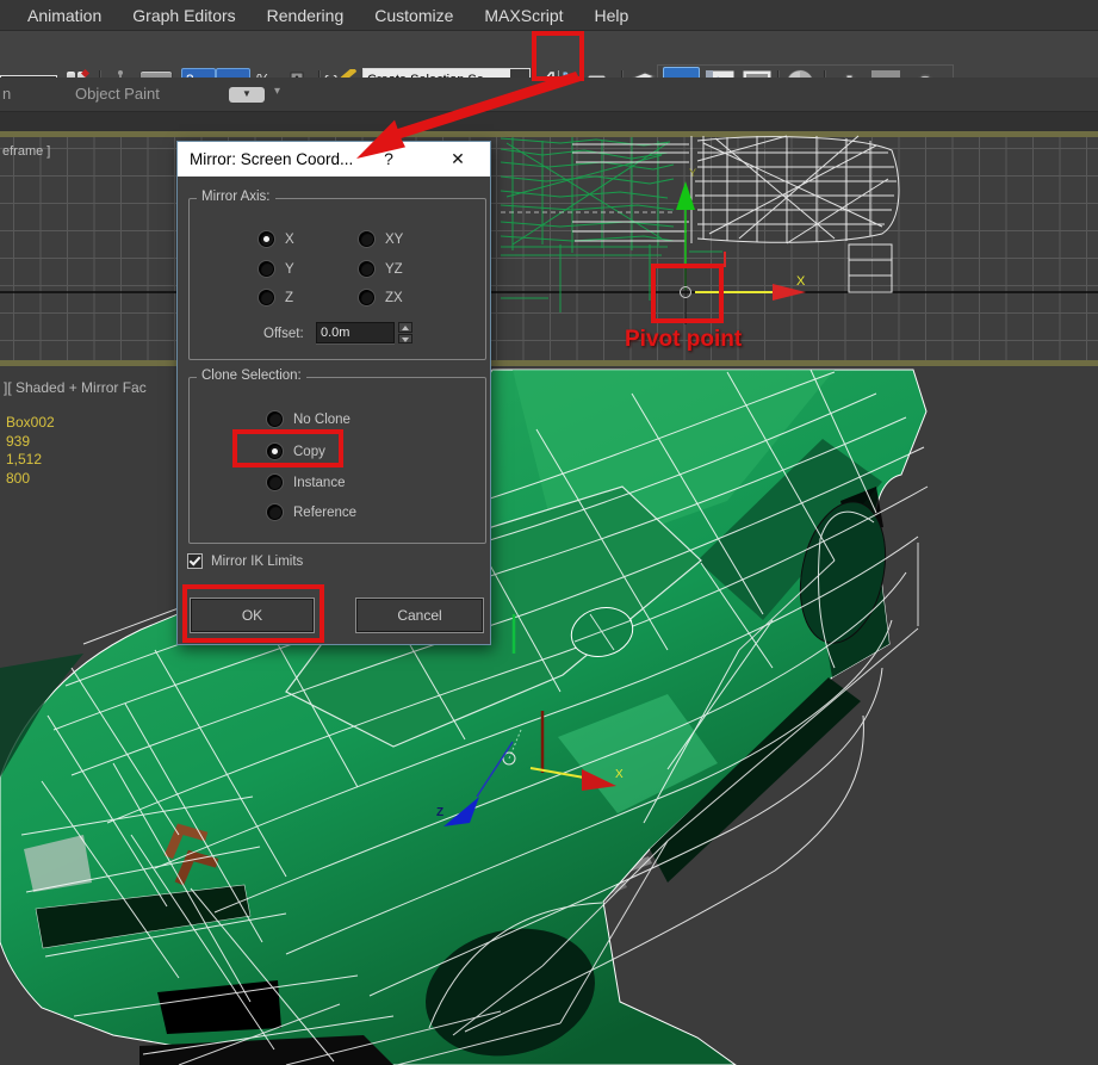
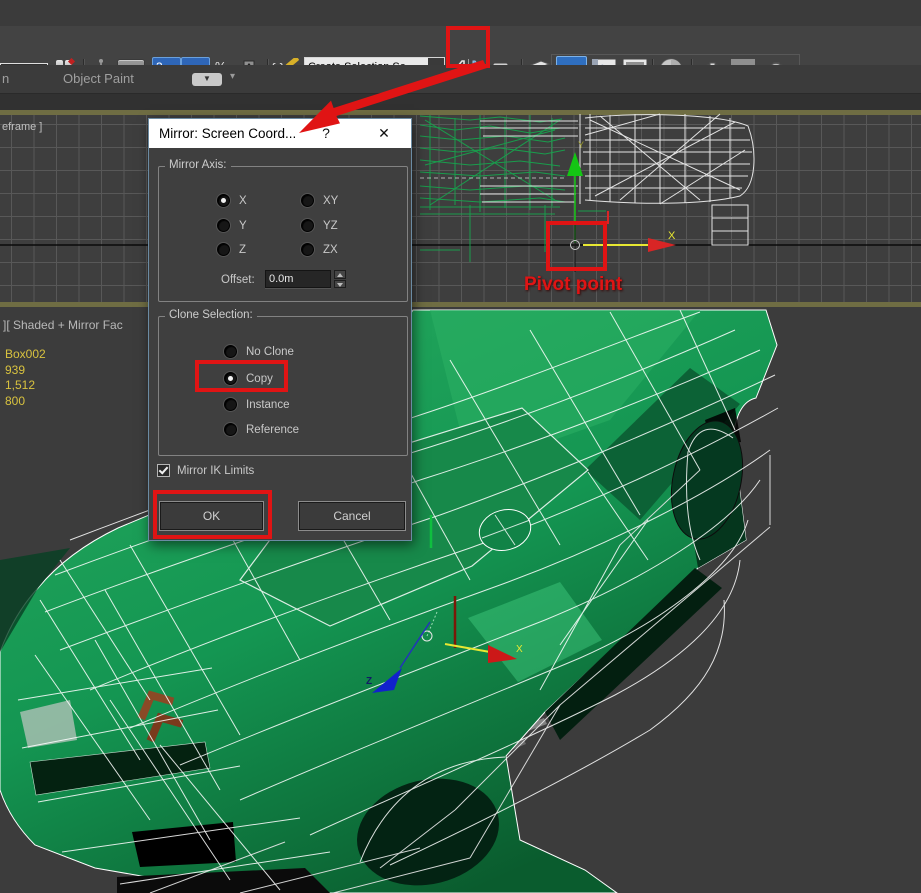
- Animation
- Graph Editors
- Rendering
- Customize
- MAXScript
- Help
  n
  Object Paint
  ▼
  ▾
  Y
  X
  eframe ]
  Pivot point
  Z
  X
  ][ Shaded + Mirror Fac
  Box002
  939
  1,512
  800
  Mirror: Screen Coord...
  ?
  ✕
  Mirror Axis:
  X
  Y
  Z
  XY
  YZ
  ZX
  Offset:
  0.0m
  Clone Selection:
  No Clone
  Copy
  Instance
  Reference
  Mirror IK Limits
  OK
  Cancel
